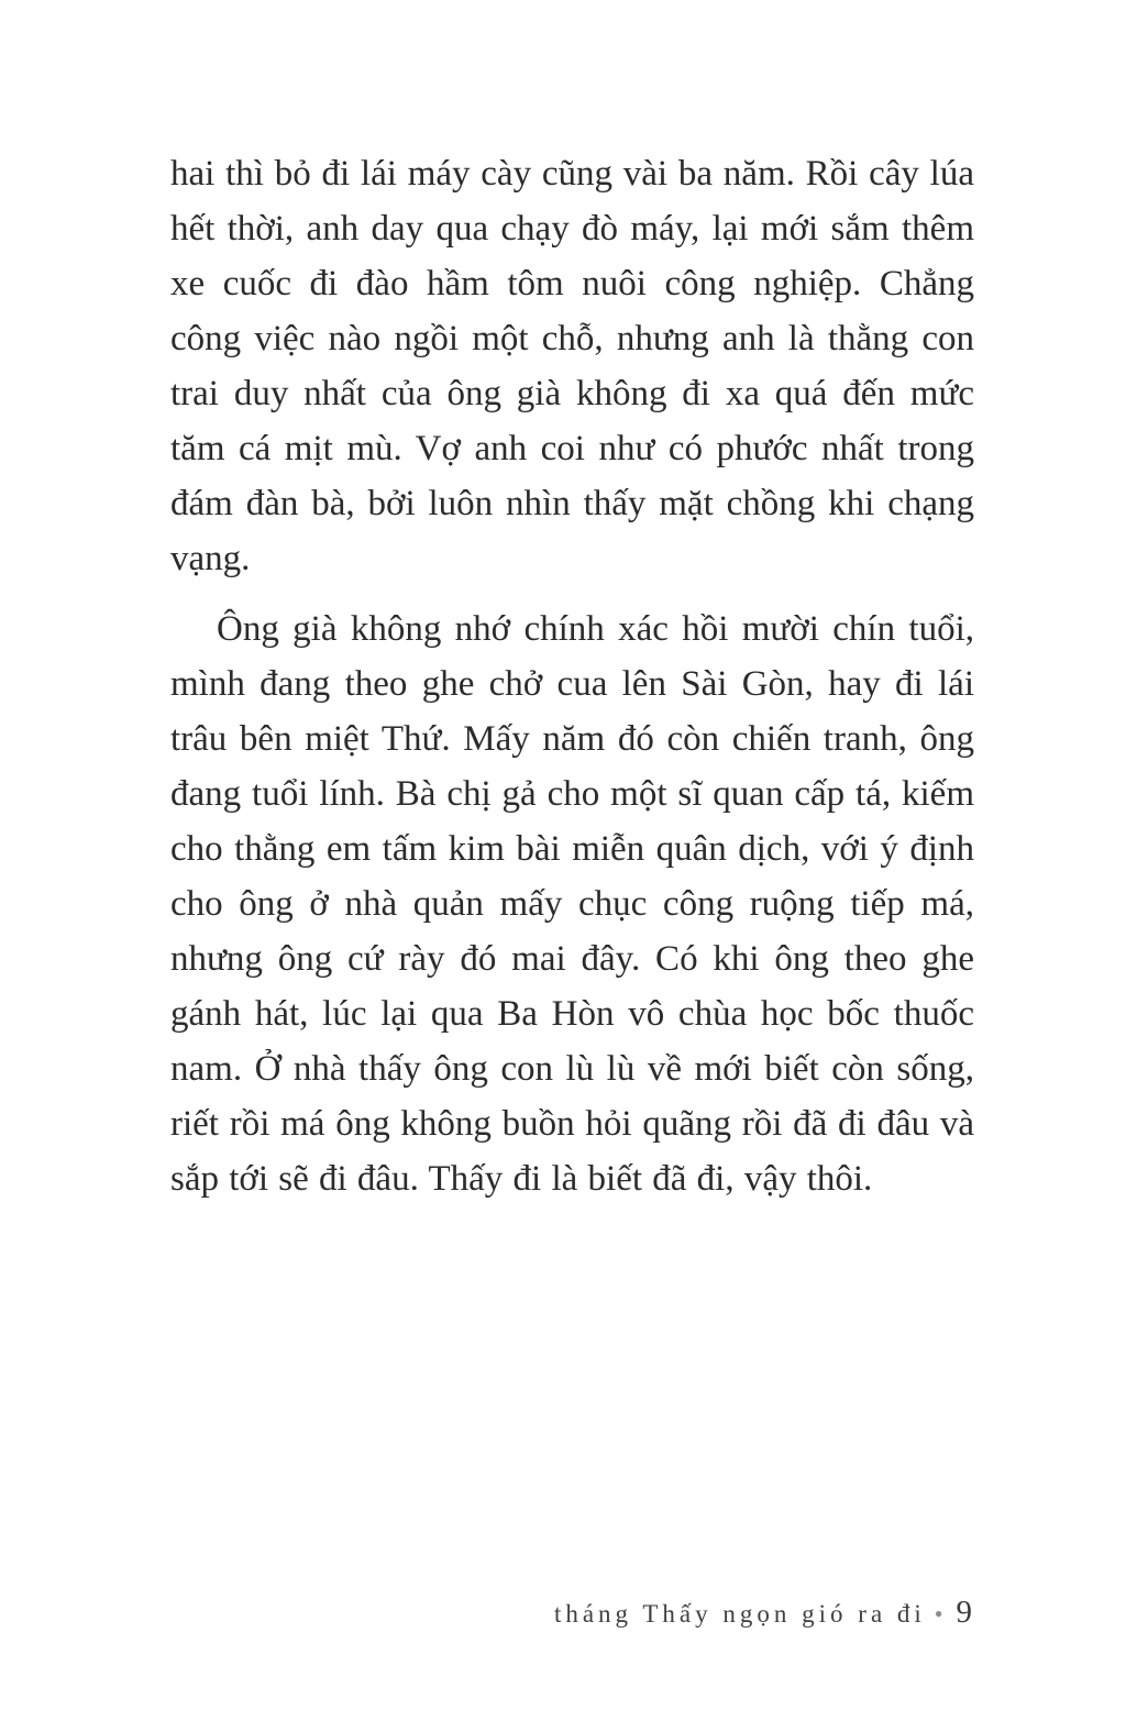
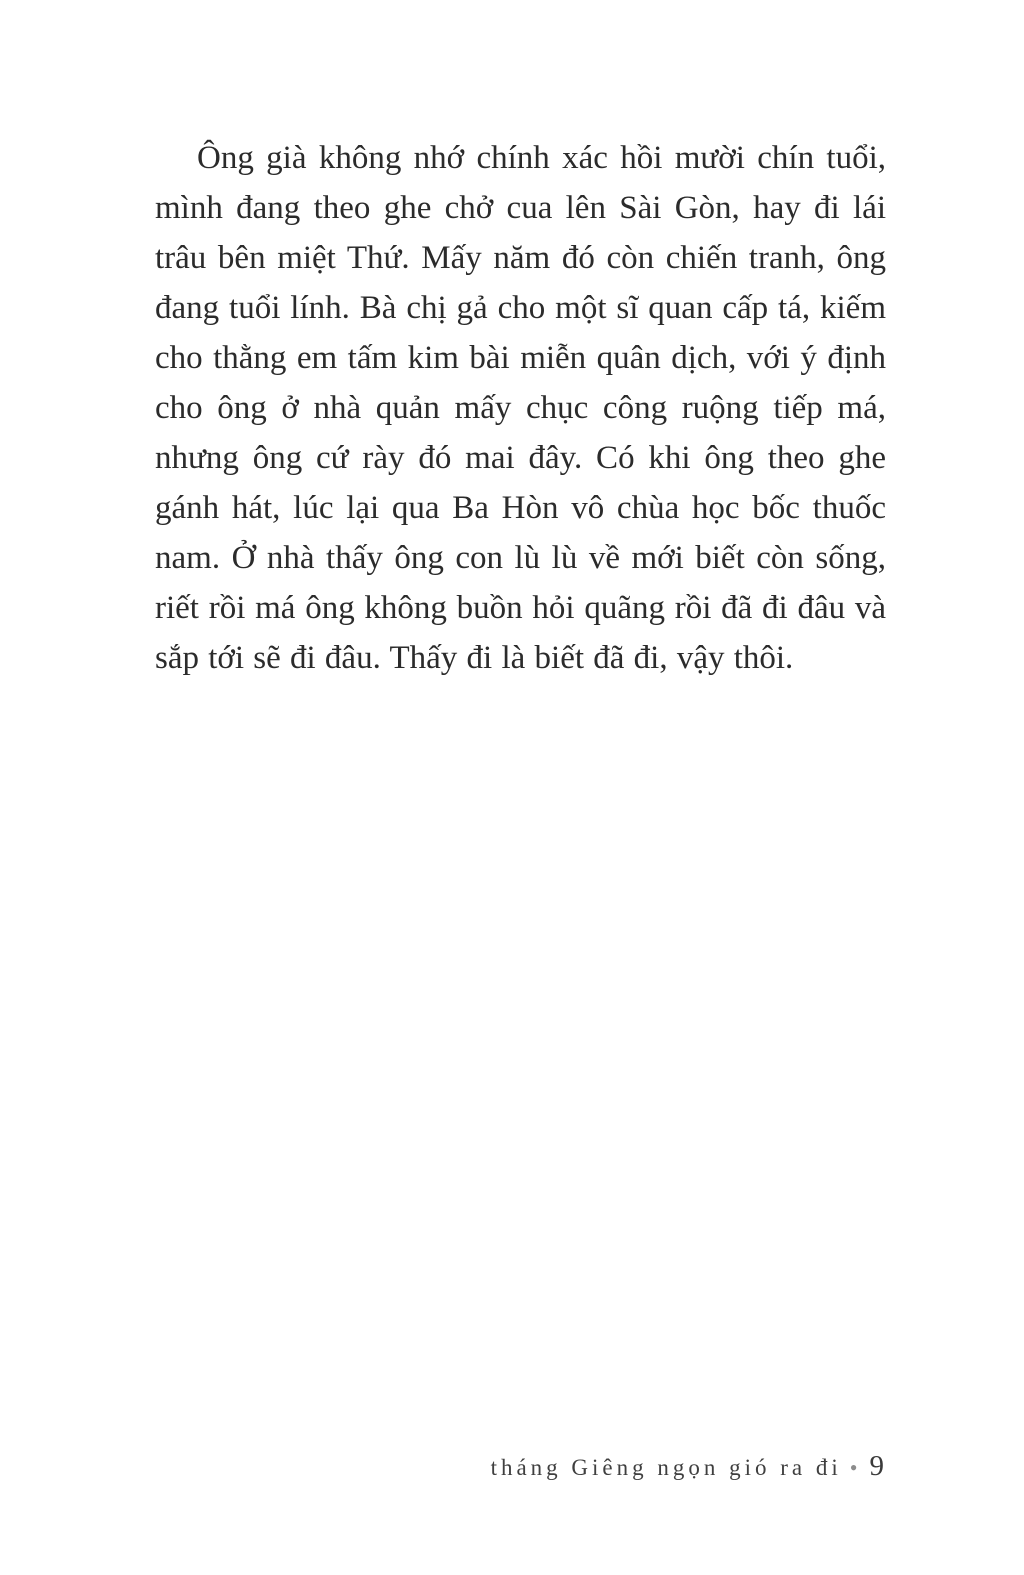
- hai thì bỏ đi lái máy cày cũng vài ba năm. Rồi cây lúa hết thời, anh day qua chạy đò máy, lại mới sắm thêm xe cuốc đi đào hầm tôm nuôi công nghiệp. Chẳng công việc nào ngồi một chỗ, nhưng anh là thằng con trai duy nhất của ông già không đi xa quá đến mức tăm cá mịt mù. Vợ anh coi như có phước nhất trong đám đàn bà, bởi luôn nhìn thấy mặt chồng khi chạng vạng.
  Ông già không nhớ chính xác hồi mười chín tuổi, mình đang theo ghe chở cua lên Sài Gòn, hay đi lái trâu bên miệt Thứ. Mấy năm đó còn chiến tranh, ông đang tuổi lính. Bà chị gả cho một sĩ quan cấp tá, kiếm cho thằng em tấm kim bài miễn quân dịch, với ý định cho ông ở nhà quản mấy chục công ruộng tiếp má, nhưng ông cứ rày đó mai đây. Có khi ông theo ghe gánh hát, lúc lại qua Ba Hòn vô chùa học bốc thuốc nam. Ở nhà thấy ông con lù lù về mới biết còn sống, riết rồi má ông không buồn hỏi quãng rồi đã đi đâu và sắp tới sẽ đi đâu. Thấy đi là biết đã đi, vậy thôi.
- tháng Thấy ngọn gió ra đi
+ tháng Giêng ngọn gió ra đi
  •
  9
